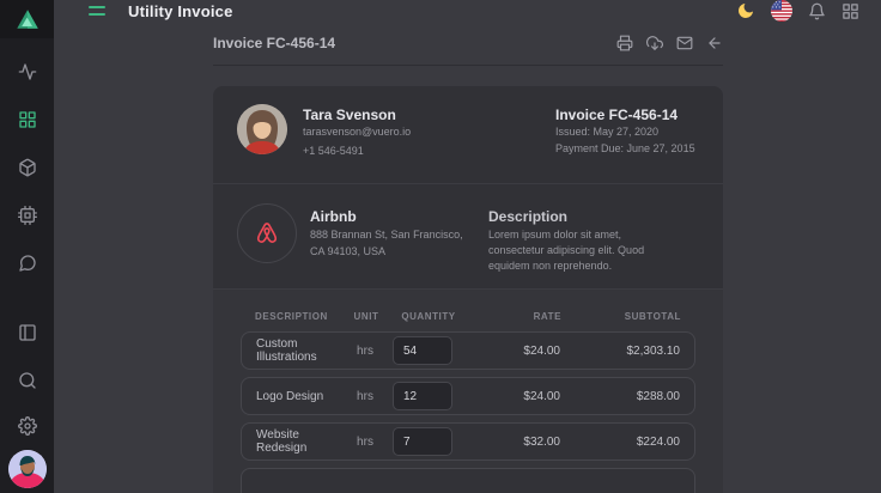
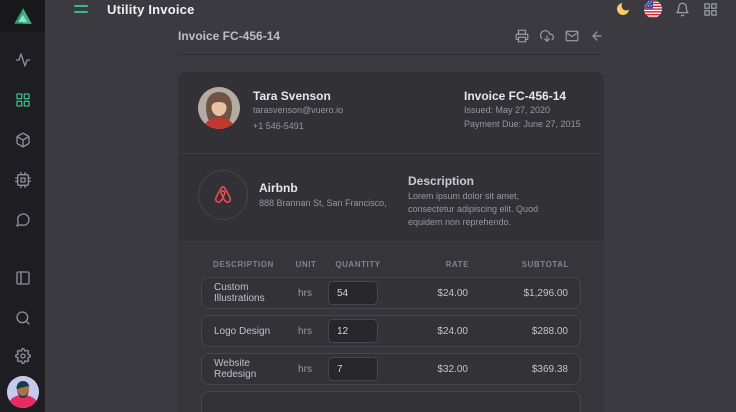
  Utility Invoice
  Invoice FC-456-14
  Tara Svenson
  tarasvenson@vuero.io
  +1 546-5491
  Invoice FC-456-14
  Issued: May 27, 2020
  Payment Due: June 27, 2015
  Airbnb
  888 Brannan St, San Francisco,
- CA 94103, USA
  Description
  Lorem ipsum dolor sit amet, consectetur adipiscing elit. Quod equidem non reprehendo.
  DESCRIPTION
  UNIT
  QUANTITY
  RATE
  SUBTOTAL
  Custom Illustrations
  hrs
  54
  $24.00
- $2,303.10
+ $1,296.00
  Logo Design
  hrs
  12
  $24.00
  $288.00
  Website Redesign
  hrs
  7
  $32.00
- $224.00
+ $369.38
